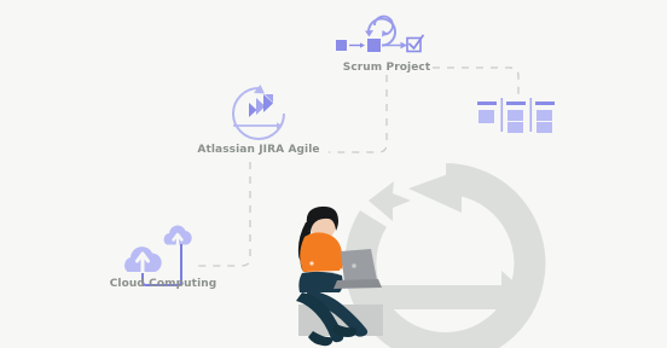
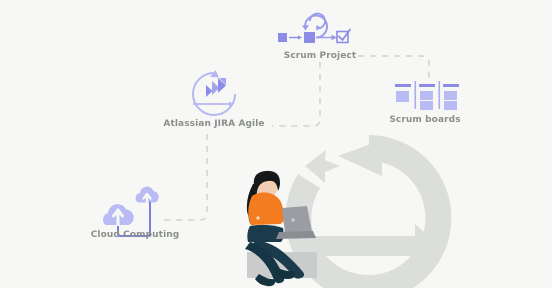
  Scrum Project
  Atlassian JIRA Agile
+ Scrum boards
  Cloud Computing
